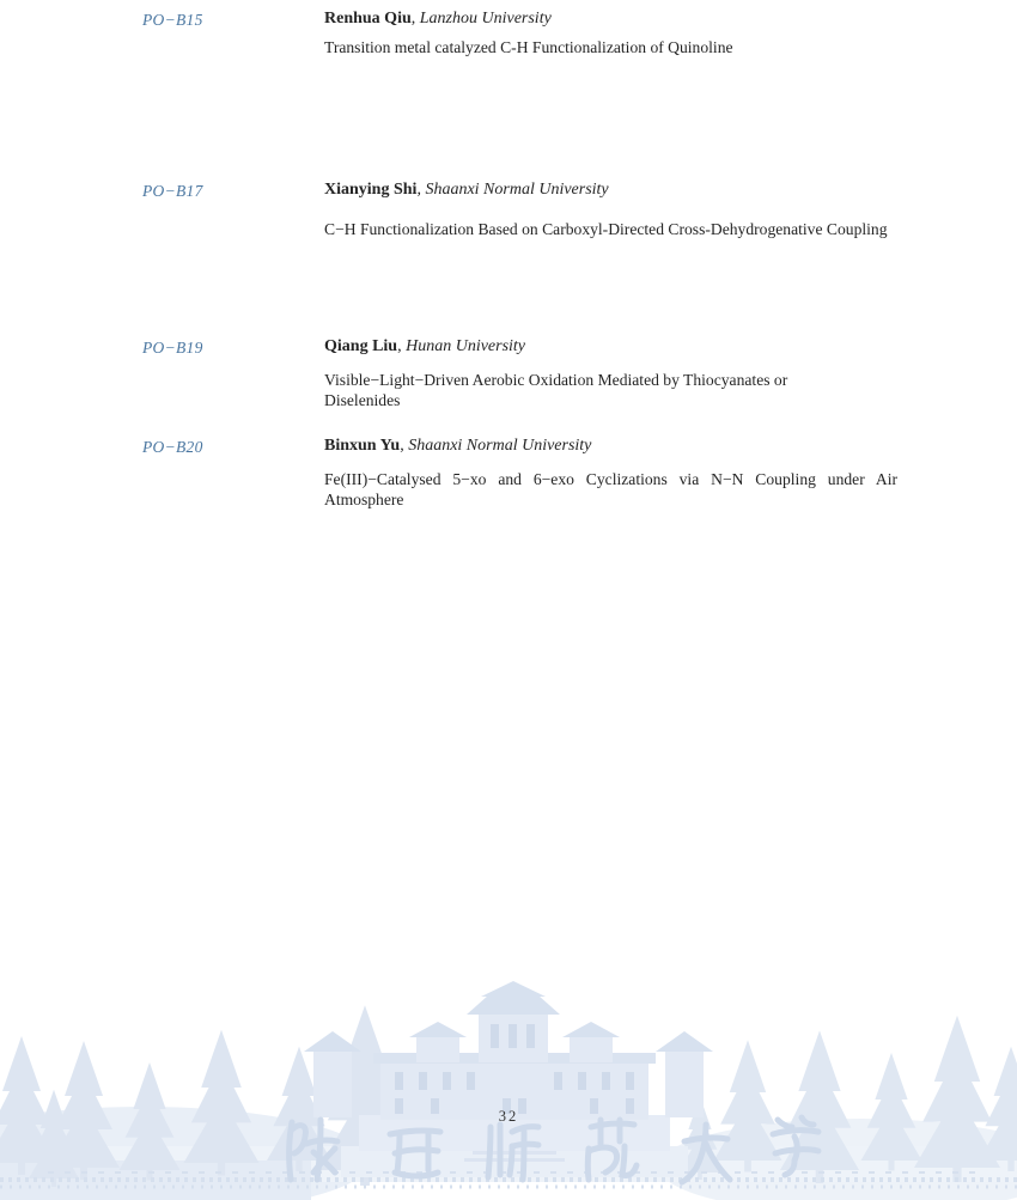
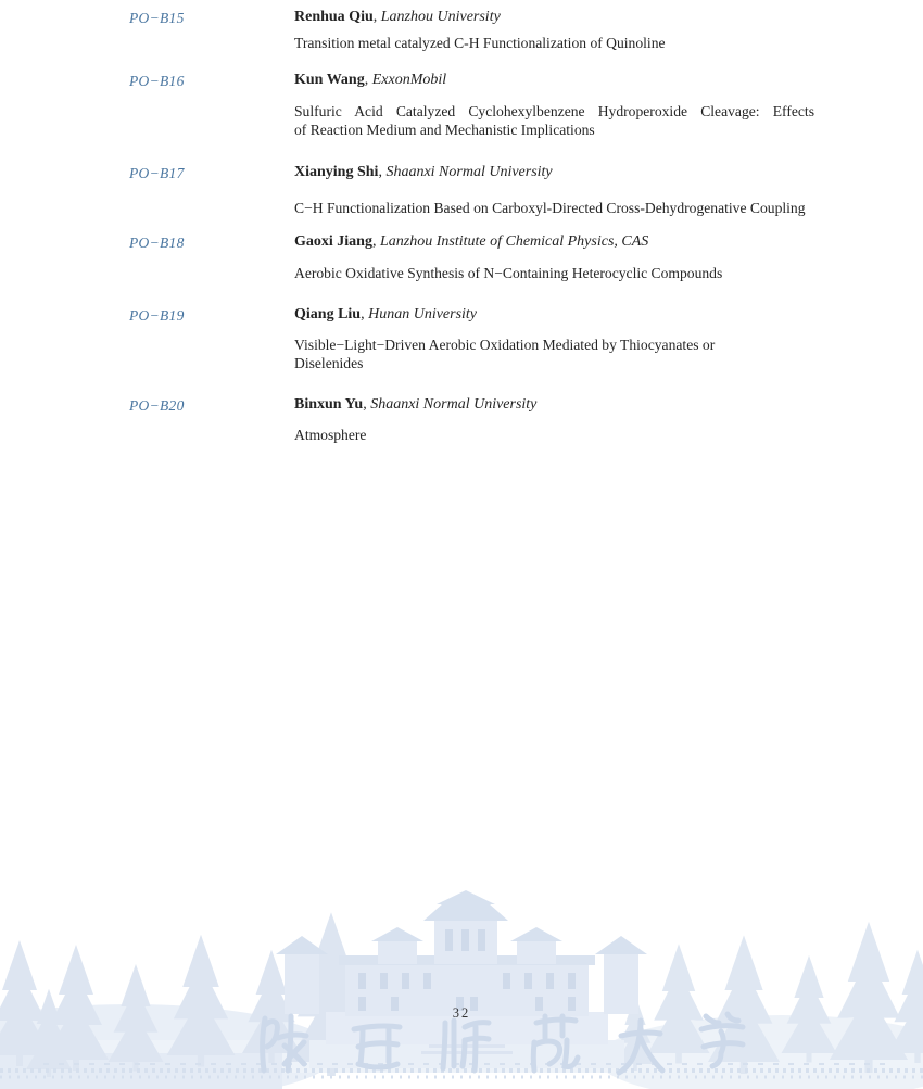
  PO−B15
  Renhua Qiu, Lanzhou University
  Transition metal catalyzed C-H Functionalization of Quinoline
+ PO−B16
+ Kun Wang, ExxonMobil
+ Sulfuric Acid Catalyzed Cyclohexylbenzene Hydroperoxide Cleavage: Effects
+ of Reaction Medium and Mechanistic Implications
  PO−B17
  Xianying Shi, Shaanxi Normal University
  C−H Functionalization Based on Carboxyl-Directed Cross-Dehydrogenative Coupling
+ PO−B18
+ Gaoxi Jiang, Lanzhou Institute of Chemical Physics, CAS
+ Aerobic Oxidative Synthesis of N−Containing Heterocyclic Compounds
  PO−B19
  Qiang Liu, Hunan University
  Visible−Light−Driven Aerobic Oxidation Mediated by Thiocyanates or
  Diselenides
  PO−B20
  Binxun Yu, Shaanxi Normal University
- Fe(III)−Catalysed 5−xo and 6−exo Cyclizations via N−N Coupling under Air
  Atmosphere
  32
